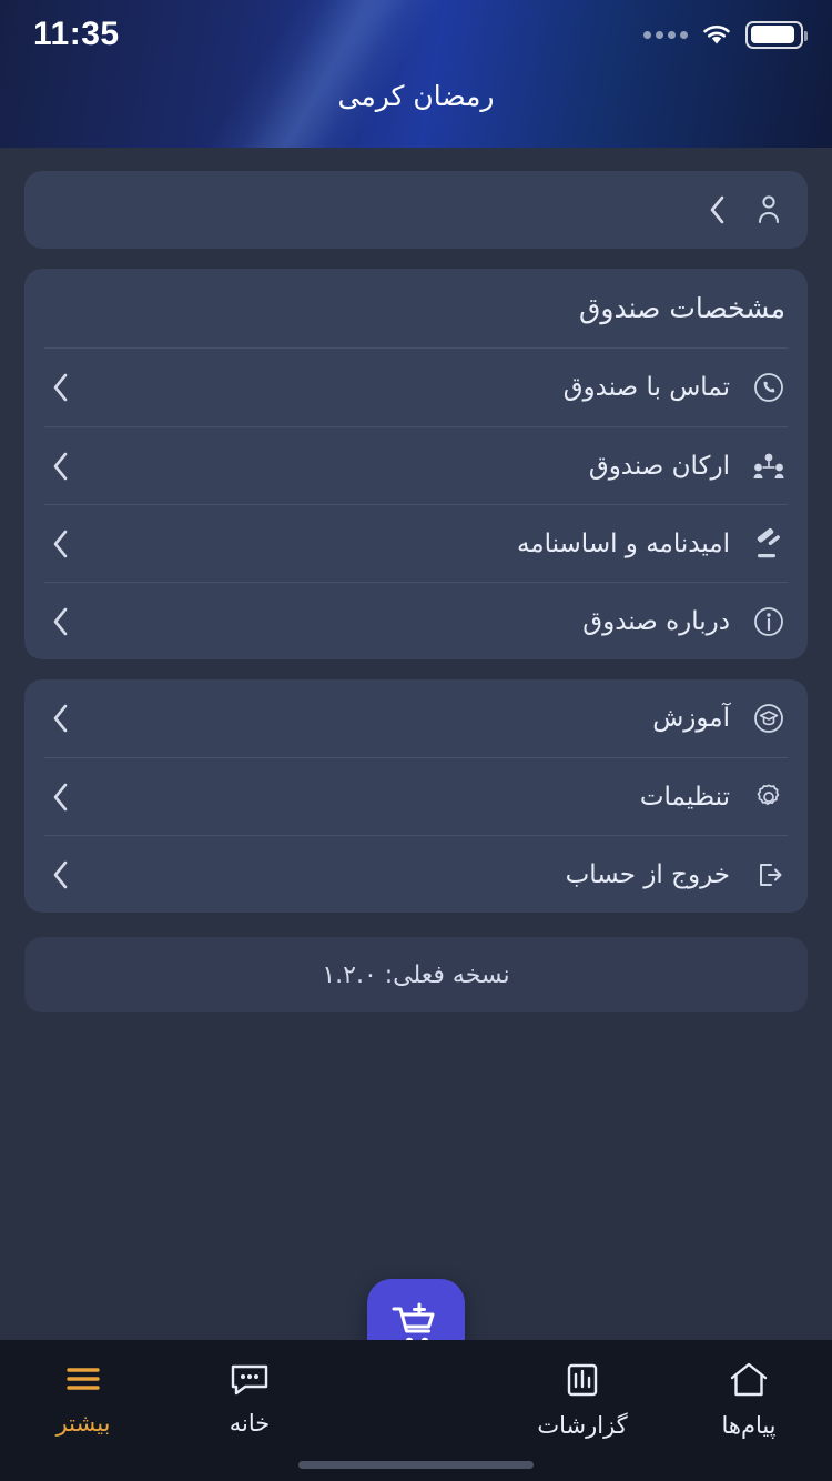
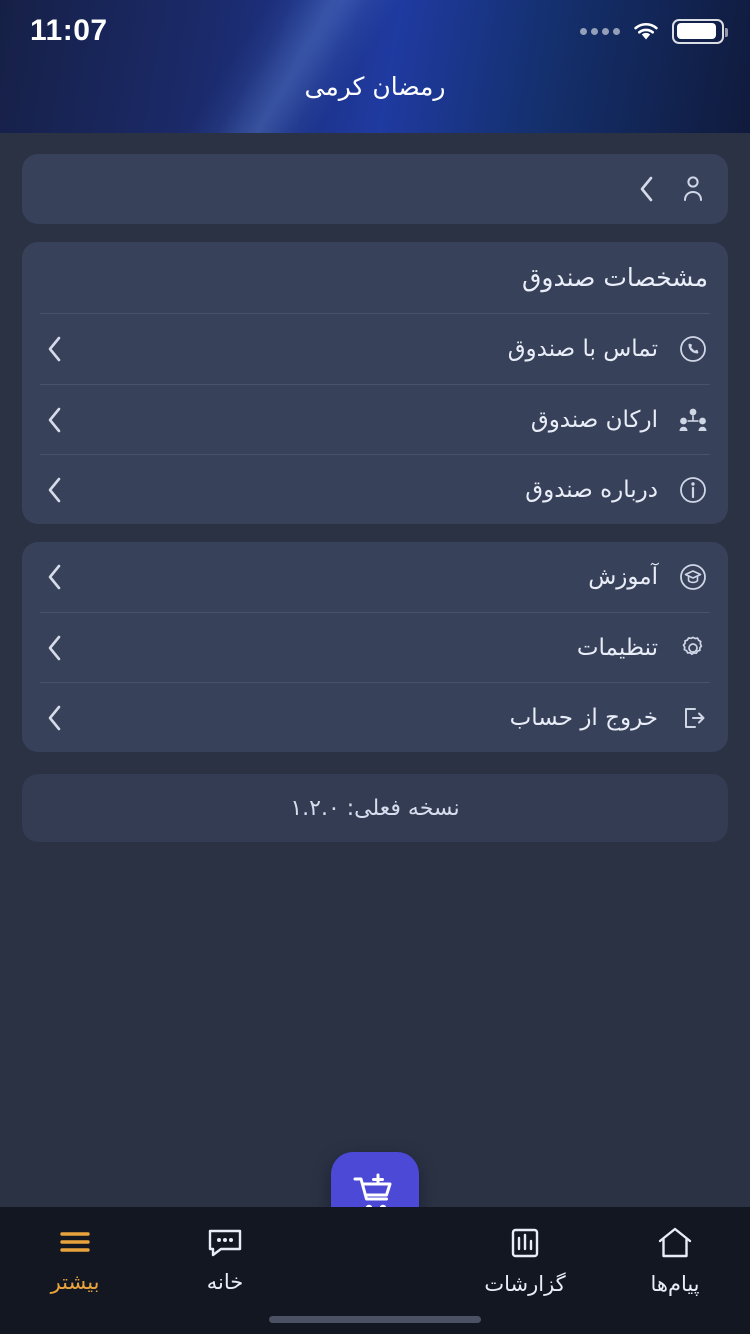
- 11:35
+ 11:07
  رمضان کرمی
  مشخصات صندوق
  تماس با صندوق
  ارکان صندوق
- امیدنامه و اساسنامه
  درباره صندوق
  آموزش
  تنظیمات
  خروج از حساب
  نسخه فعلی: ۱.۲.۰
  پیام‌ها
  گزارشات
  خانه
  بیشتر
